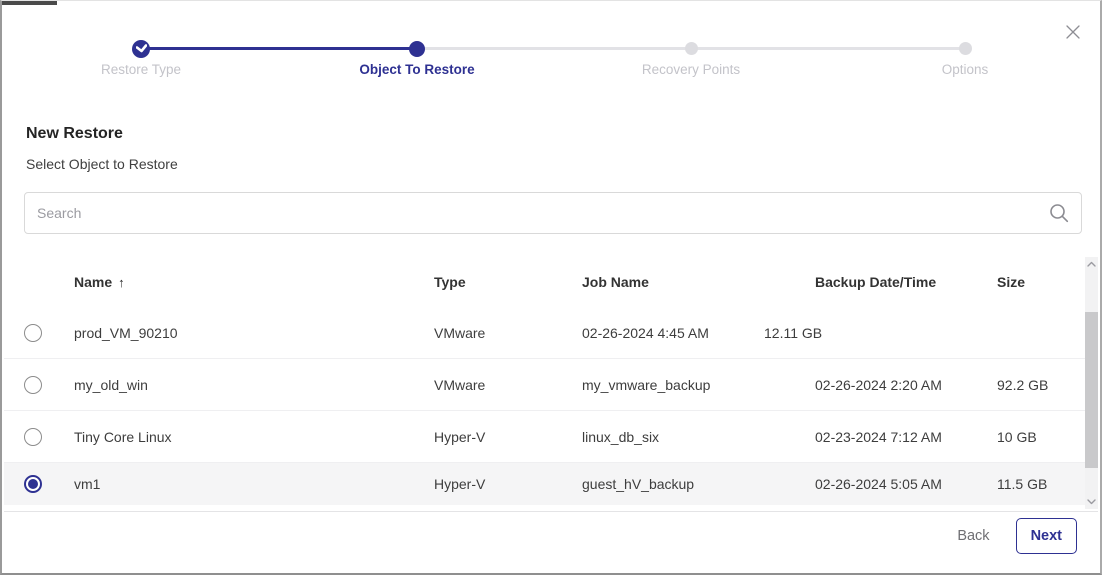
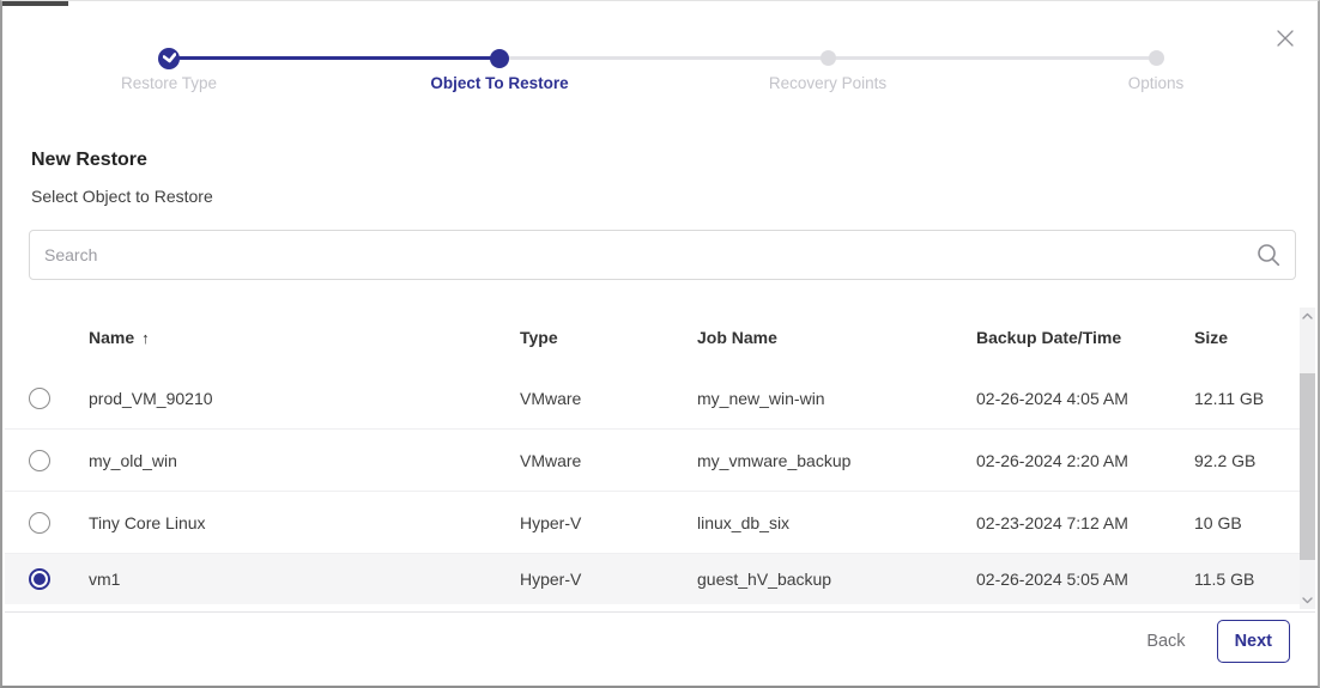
  Restore Type
  Object To Restore
  Recovery Points
  Options
  New Restore
  Select Object to Restore
  Search
  Name ↑
  Type
  Job Name
  Backup Date/Time
  Size
  prod_VM_90210
  VMware
+ my_new_win-win
- 02-26-2024 4:45 AM
+ 02-26-2024 4:05 AM
  12.11 GB
  my_old_win
  VMware
  my_vmware_backup
  02-26-2024 2:20 AM
  92.2 GB
  Tiny Core Linux
  Hyper-V
  linux_db_six
  02-23-2024 7:12 AM
  10 GB
  vm1
  Hyper-V
  guest_hV_backup
  02-26-2024 5:05 AM
  11.5 GB
  Back
  Next
